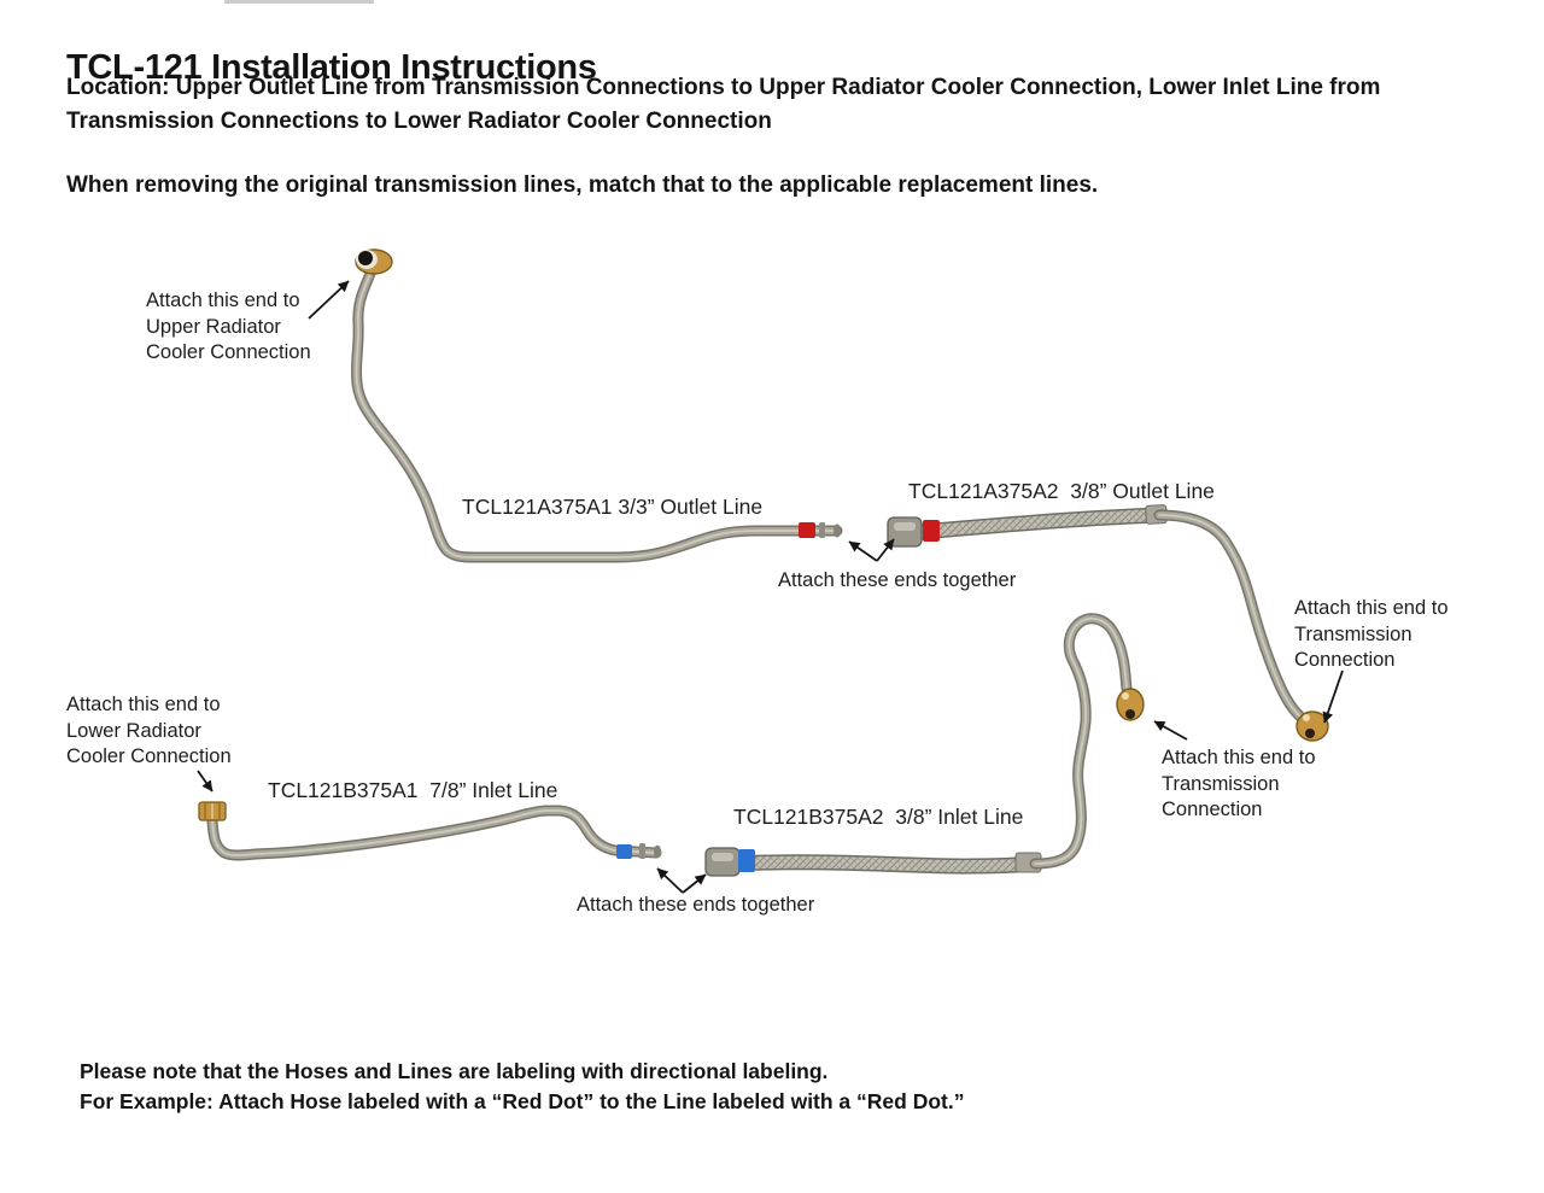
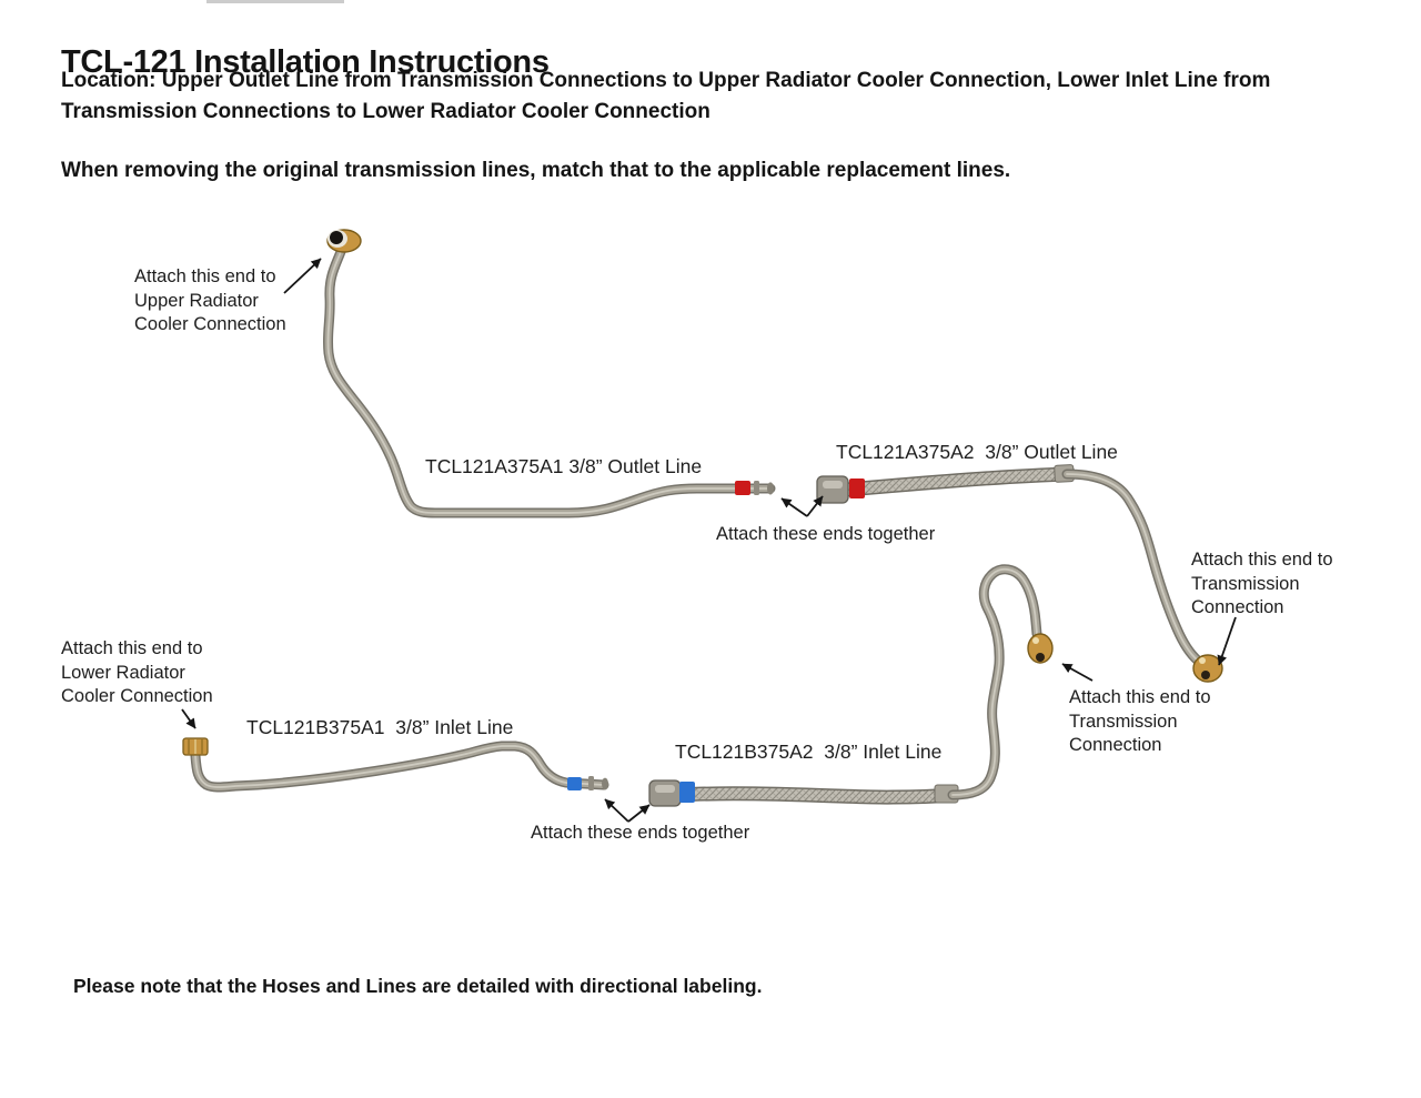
  TCL-121 Installation Instructions
  Location: Upper Outlet Line from Transmission Connections to Upper Radiator Cooler Connection, Lower Inlet Line from
  Transmission Connections to Lower Radiator Cooler Connection
  When removing the original transmission lines, match that to the applicable replacement lines.
  Attach this end to
  Upper Radiator
  Cooler Connection
- TCL121A375A1 3/3” Outlet Line
+ TCL121A375A1 3/8” Outlet Line
  TCL121A375A2 3/8” Outlet Line
  Attach these ends together
  Attach this end to
  Transmission
  Connection
  Attach this end to
  Transmission
  Connection
  Attach this end to
  Lower Radiator
  Cooler Connection
- TCL121B375A1 7/8” Inlet Line
+ TCL121B375A1 3/8” Inlet Line
  TCL121B375A2 3/8” Inlet Line
  Attach these ends together
- Please note that the Hoses and Lines are labeling with directional labeling.
+ Please note that the Hoses and Lines are detailed with directional labeling.
- For Example: Attach Hose labeled with a “Red Dot” to the Line labeled with a “Red Dot.”
